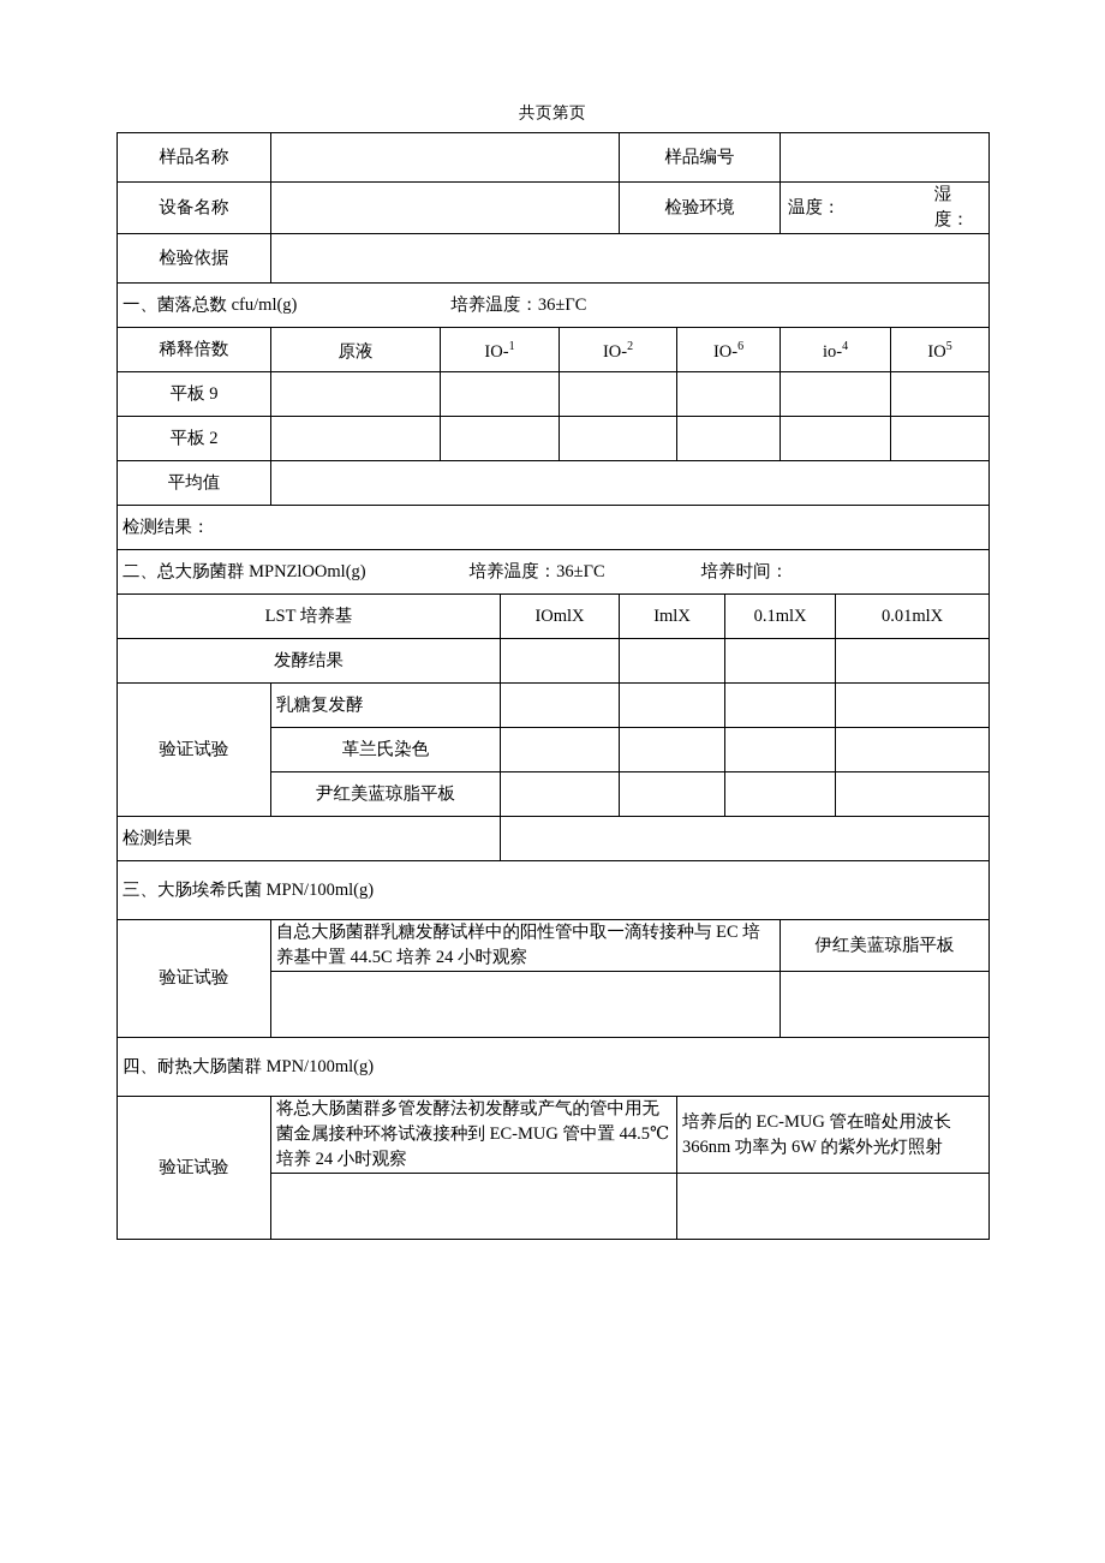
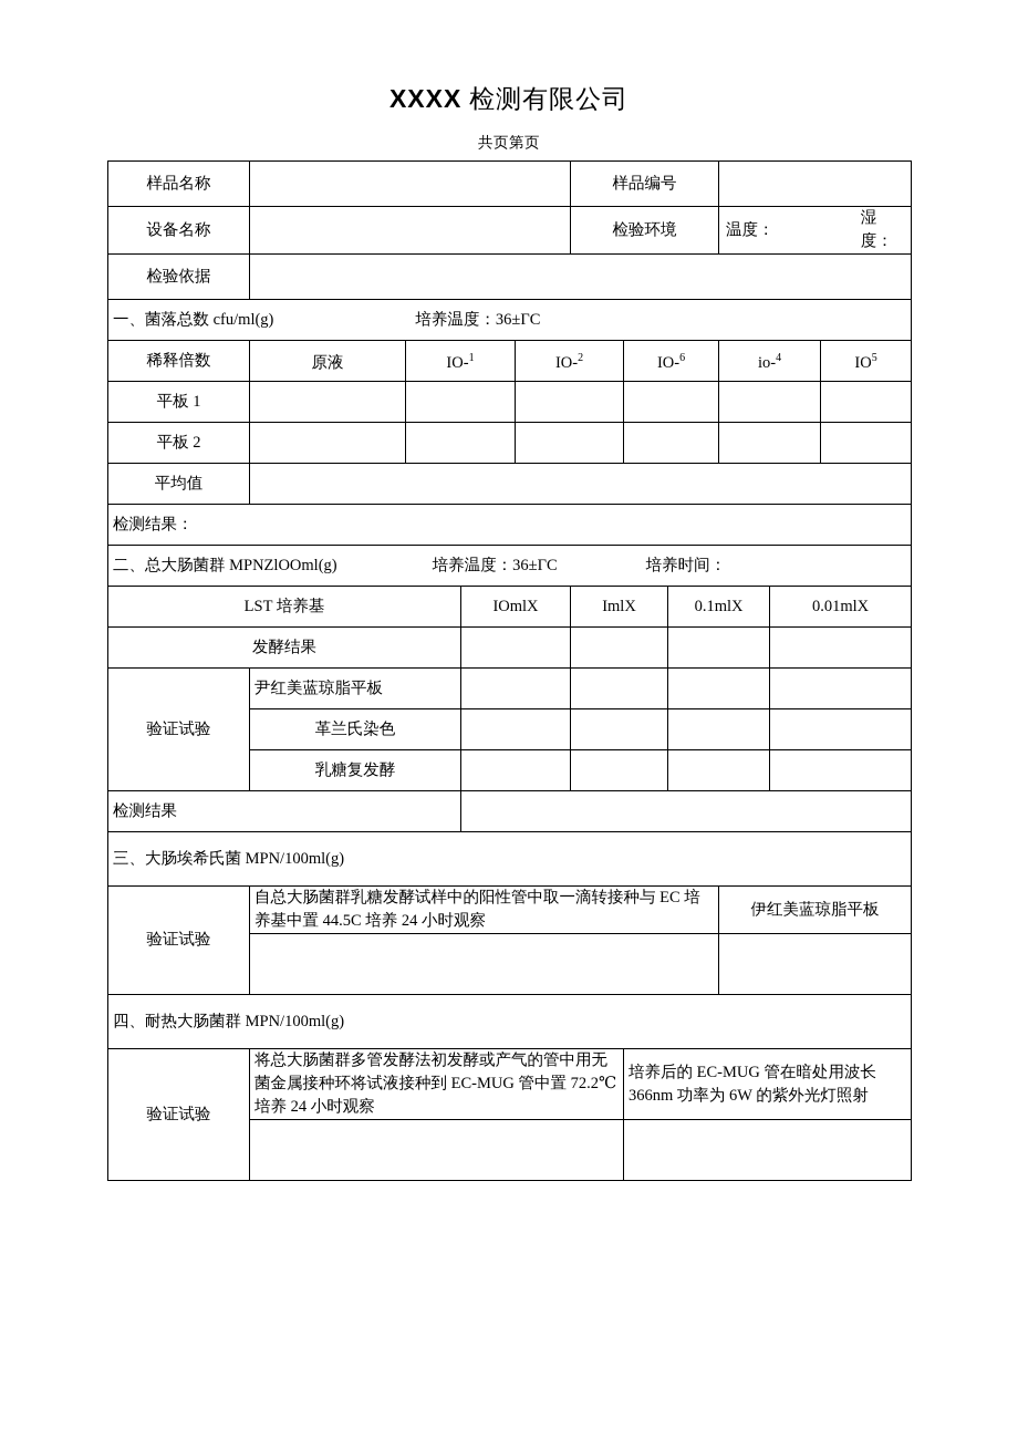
+ XXXX 检测有限公司
  共页第页
  样品名称		样品编号
  设备名称		检验环境	温度： 湿度：
  检验依据
  一、菌落总数 cfu/ml(g) 培养温度：36±ΓC
  稀释倍数	原液	IO-1	IO-2	IO-6	io-4	IO5
- 平板 9
+ 平板 1
  平板 2
  平均值
  检测结果：
  二、总大肠菌群 MPNZlOOml(g) 培养温度：36±ΓC 培养时间：
  LST 培养基	IOmlX	ImlX	0.1mlX	0.01mlX
  发酵结果
- 验证试验	乳糖复发酵
+ 验证试验	尹红美蓝琼脂平板
  革兰氏染色
- 尹红美蓝琼脂平板
+ 乳糖复发酵
  检测结果
  三、大肠埃希氏菌 MPN/100ml(g)
  验证试验	自总大肠菌群乳糖发酵试样中的阳性管中取一滴转接种与 EC 培养基中置 44.5C 培养 24 小时观察	伊红美蓝琼脂平板
  四、耐热大肠菌群 MPN/100ml(g)
- 验证试验	将总大肠菌群多管发酵法初发酵或产气的管中用无菌金属接种环将试液接种到 EC-MUG 管中置 44.5℃培养 24 小时观察	培养后的 EC-MUG 管在暗处用波长 366nm 功率为 6W 的紫外光灯照射
+ 验证试验	将总大肠菌群多管发酵法初发酵或产气的管中用无菌金属接种环将试液接种到 EC-MUG 管中置 72.2℃培养 24 小时观察	培养后的 EC-MUG 管在暗处用波长 366nm 功率为 6W 的紫外光灯照射
